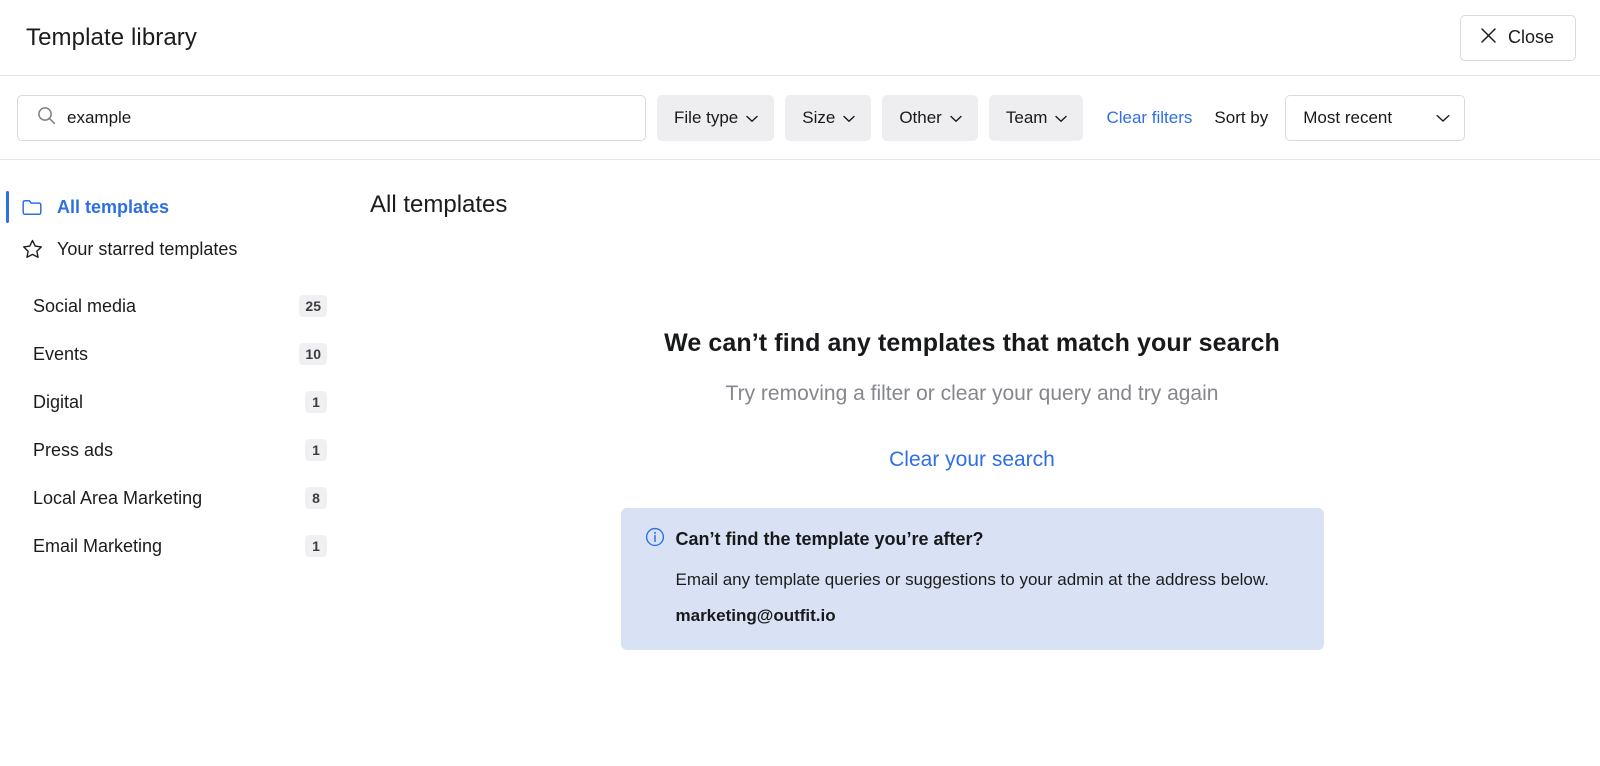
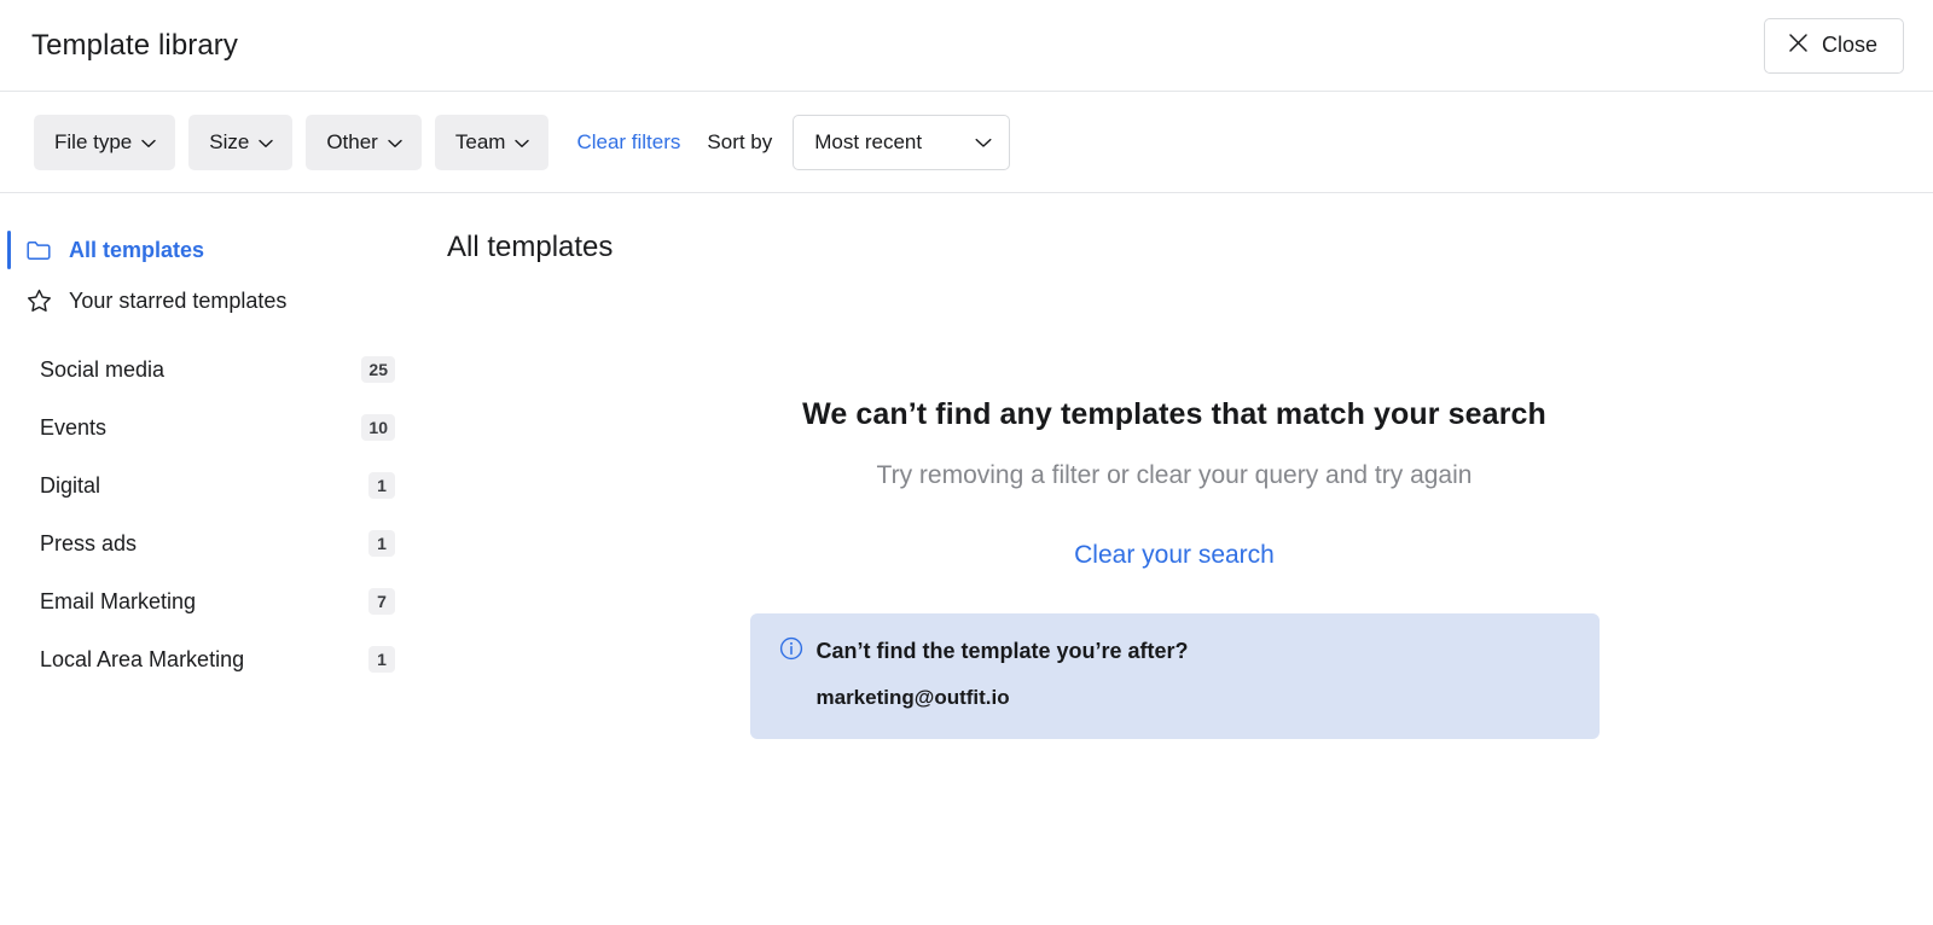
  Template library
  Close
- example
  File type
  Size
  Other
  Team
  Clear filters
  Sort by
  Most recent
  All templates
  Your starred templates
  Social media
  25
  Events
  10
  Digital
  1
  Press ads
  1
- Local Area Marketing
+ Email Marketing
- 8
+ 7
- Email Marketing
+ Local Area Marketing
  1
  All templates
  We can’t find any templates that match your search
  Try removing a filter or clear your query and try again
  Clear your search
  Can’t find the template you’re after?
- Email any template queries or suggestions to your admin at the address below.
  marketing@outfit.io
